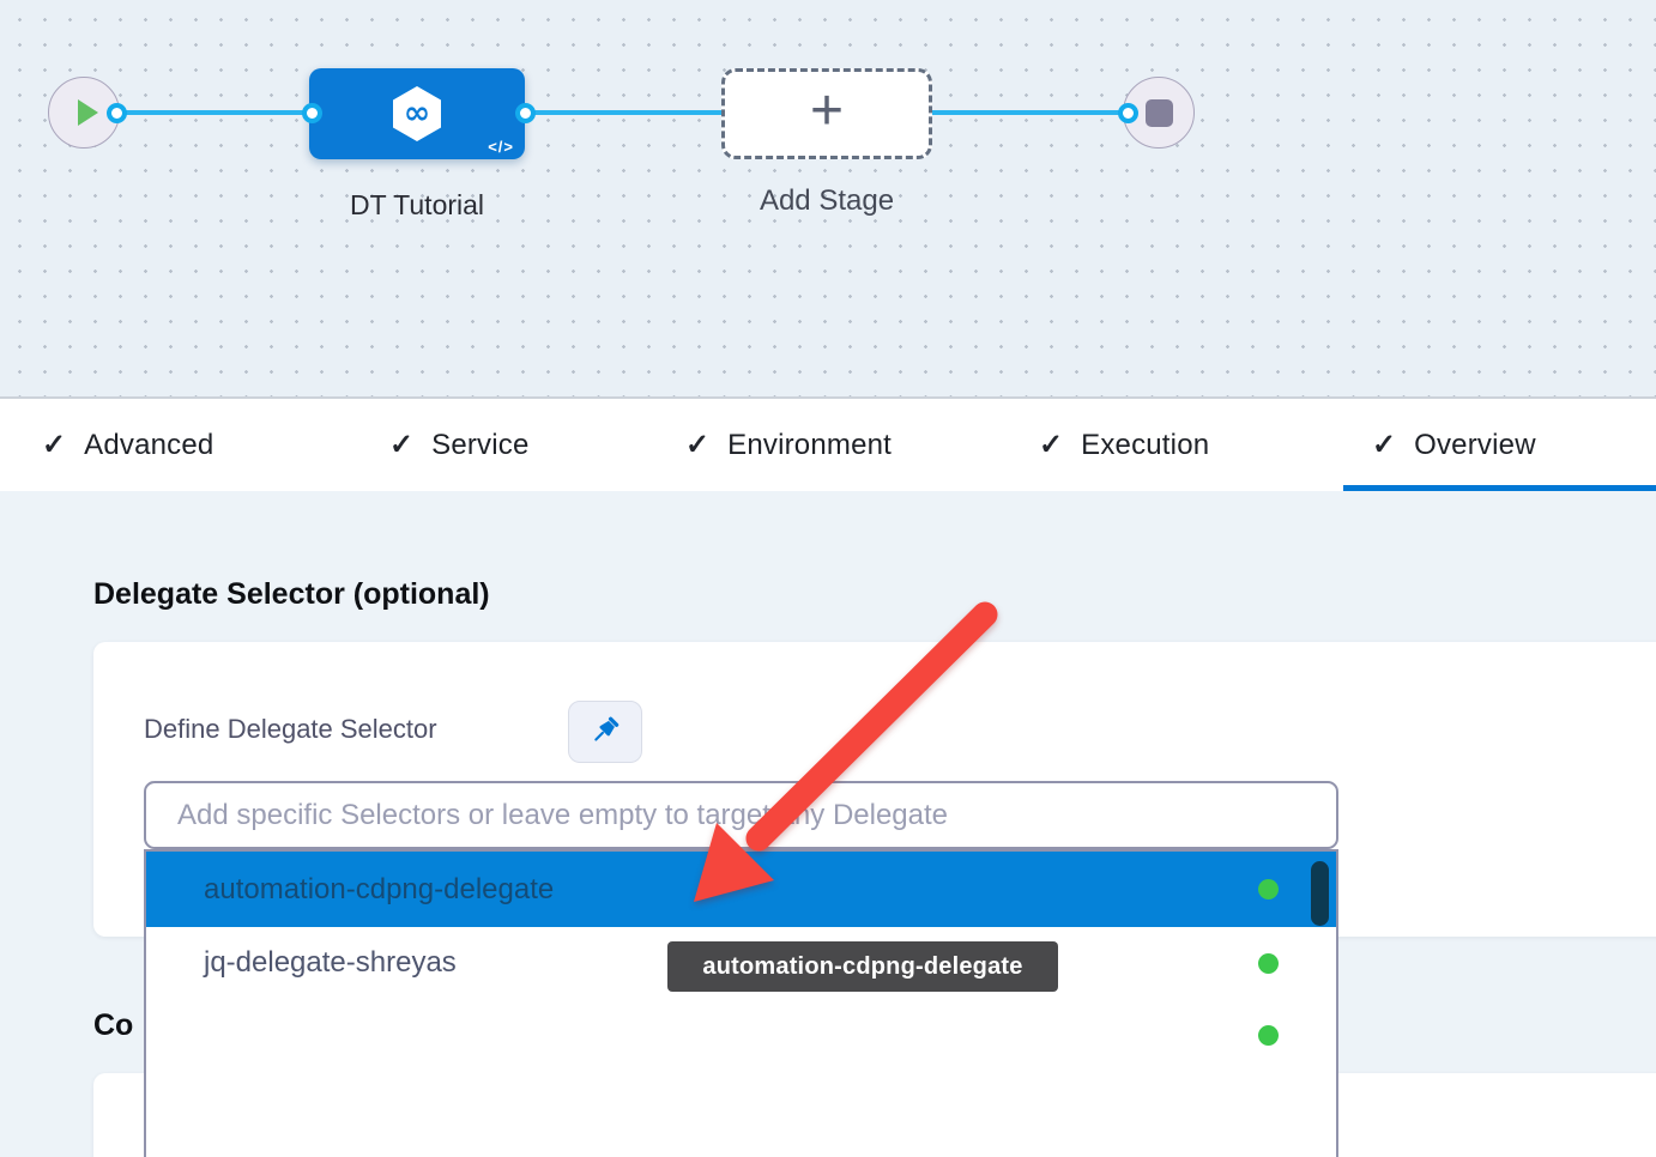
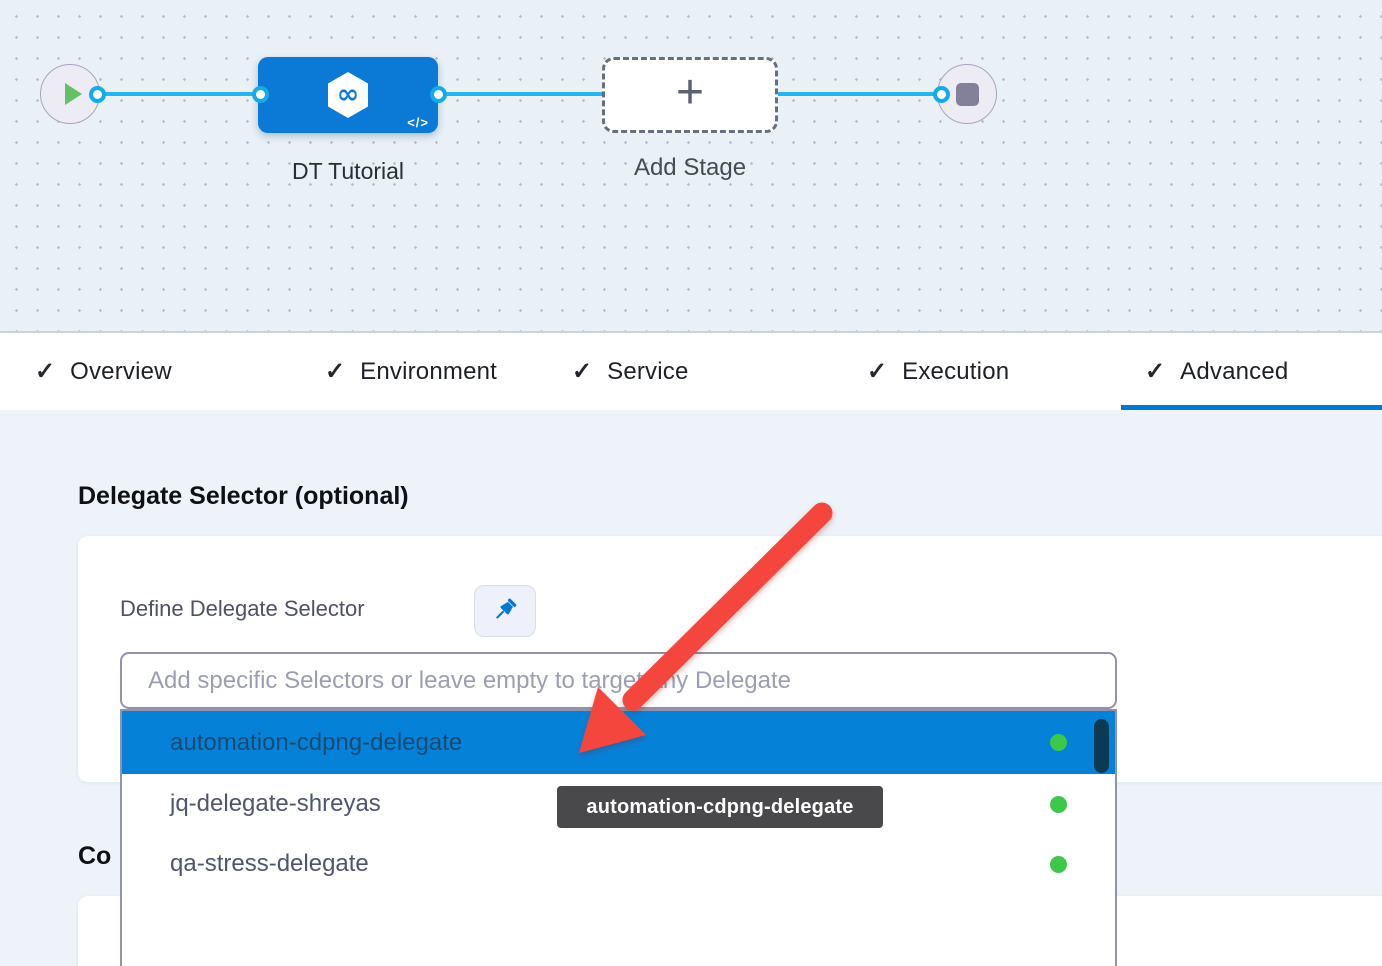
  ∞
  </>
  DT Tutorial
  +
  Add Stage
  ✓
- Advanced
+ Overview
  ✓
- Service
+ Environment
  ✓
- Environment
+ Service
  ✓
  Execution
  ✓
- Overview
+ Advanced
  Delegate Selector (optional)
  Co
  Define Delegate Selector
  Add specific Selectors or leave empty to targe ny Delegate
  automation-cdpng-delegate
  jq-delegate-shreyas
+ qa-stress-delegate
  automation-cdpng-delegate
